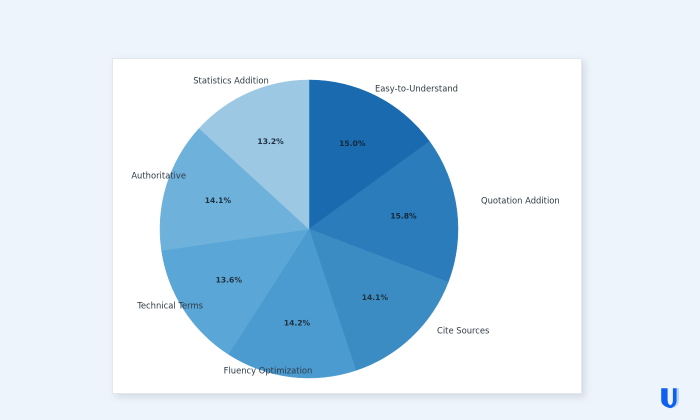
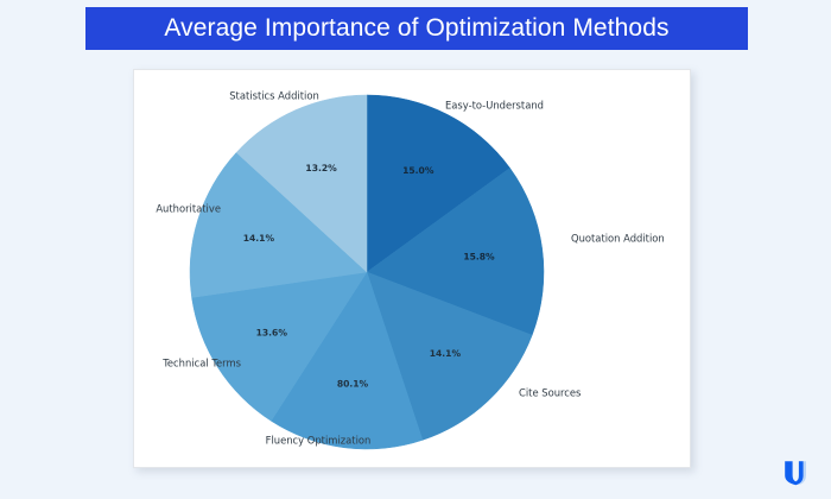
+ Average Importance of Optimization Methods
  15.0%
  15.8%
  14.1%
- 14.2%
+ 80.1%
  13.6%
  14.1%
  13.2%
  Easy-to-Understand
  Quotation Addition
  Cite Sources
  Fluency Optimization
  Technical Terms
  Authoritative
  Statistics Addition
